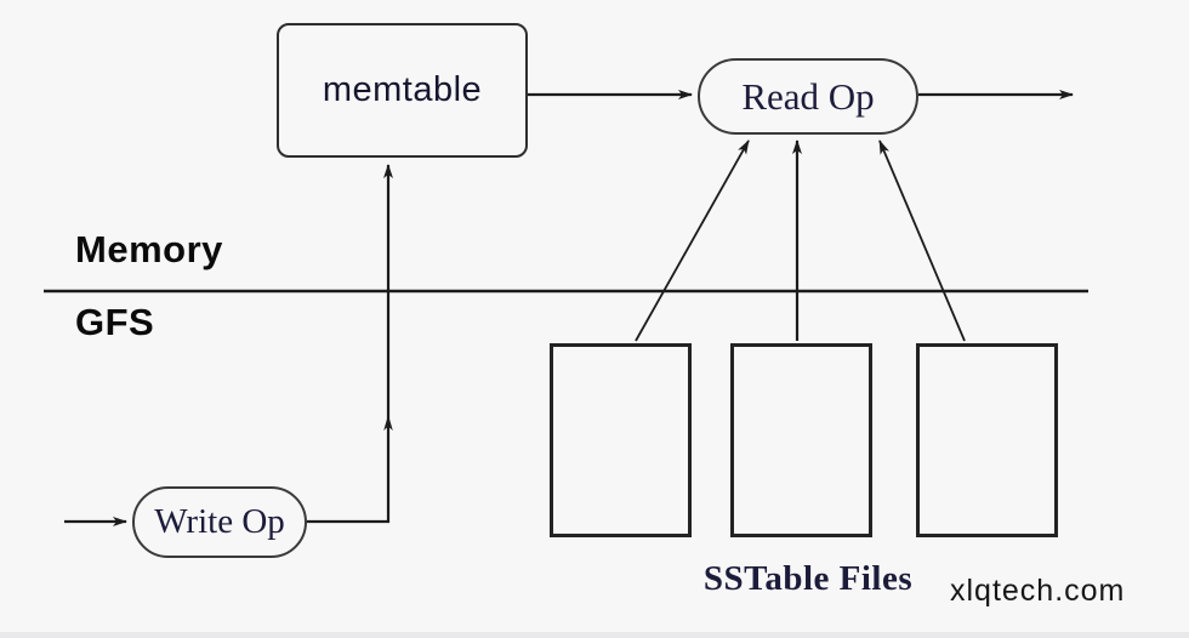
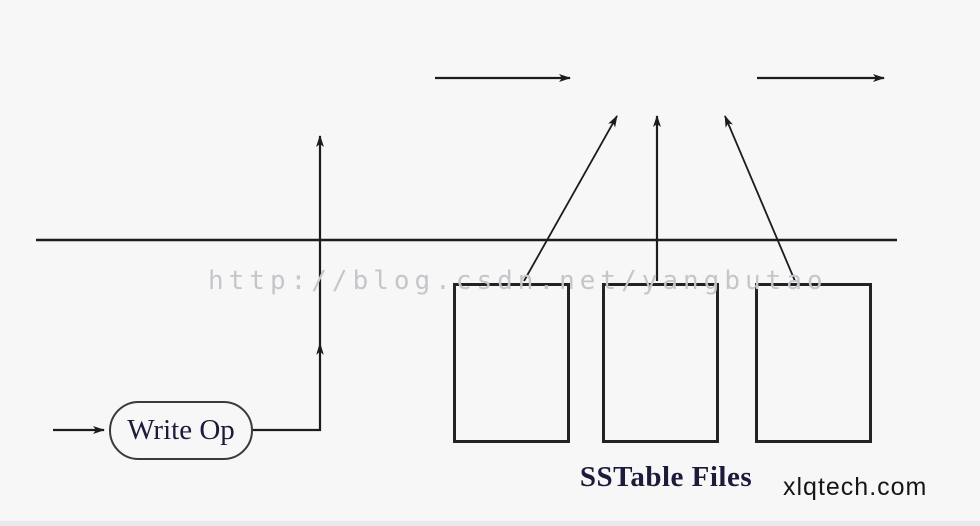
- memtable
- Read Op
  Write Op
- Memory
- GFS
  SSTable Files
+ http://blog.csdn.net/yangbutao
  xlqtech.com
